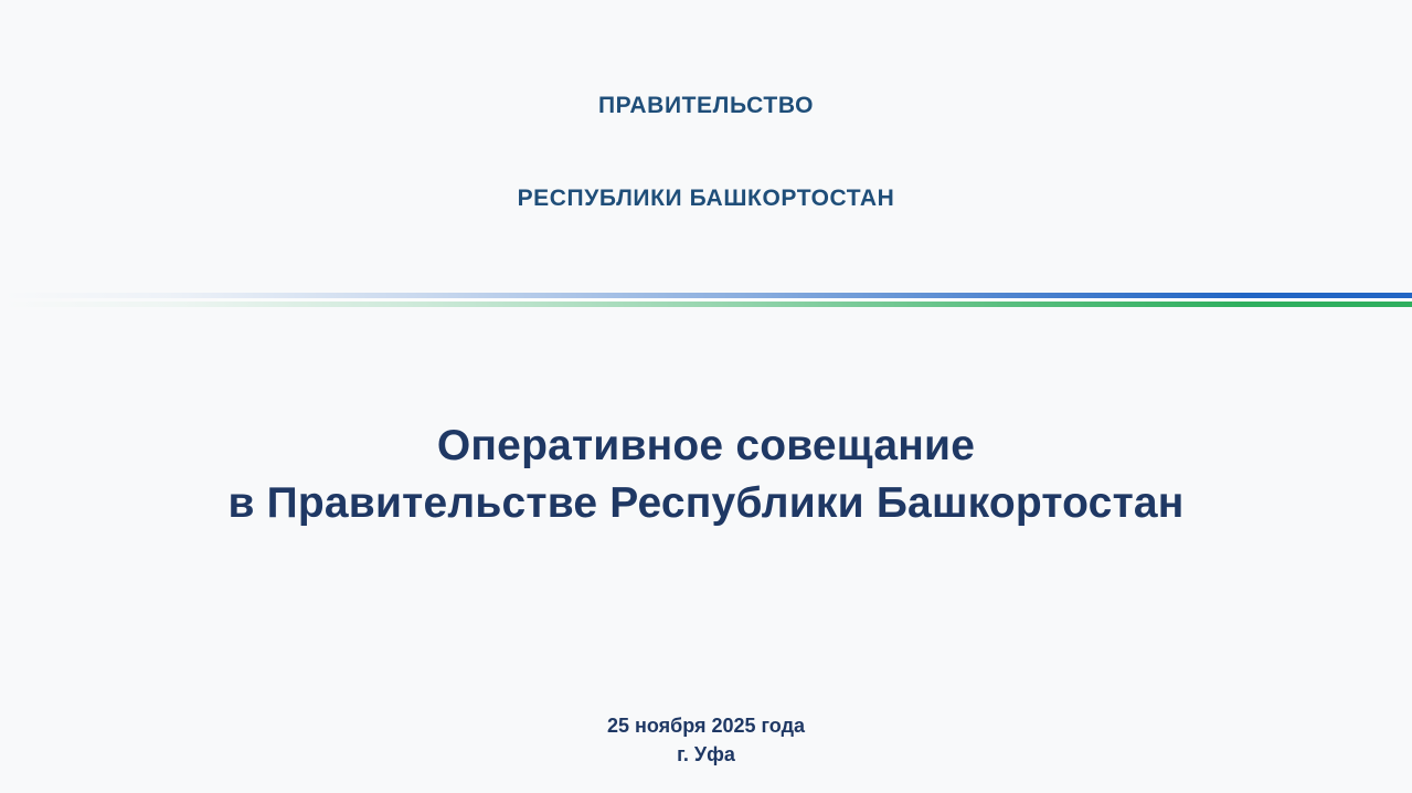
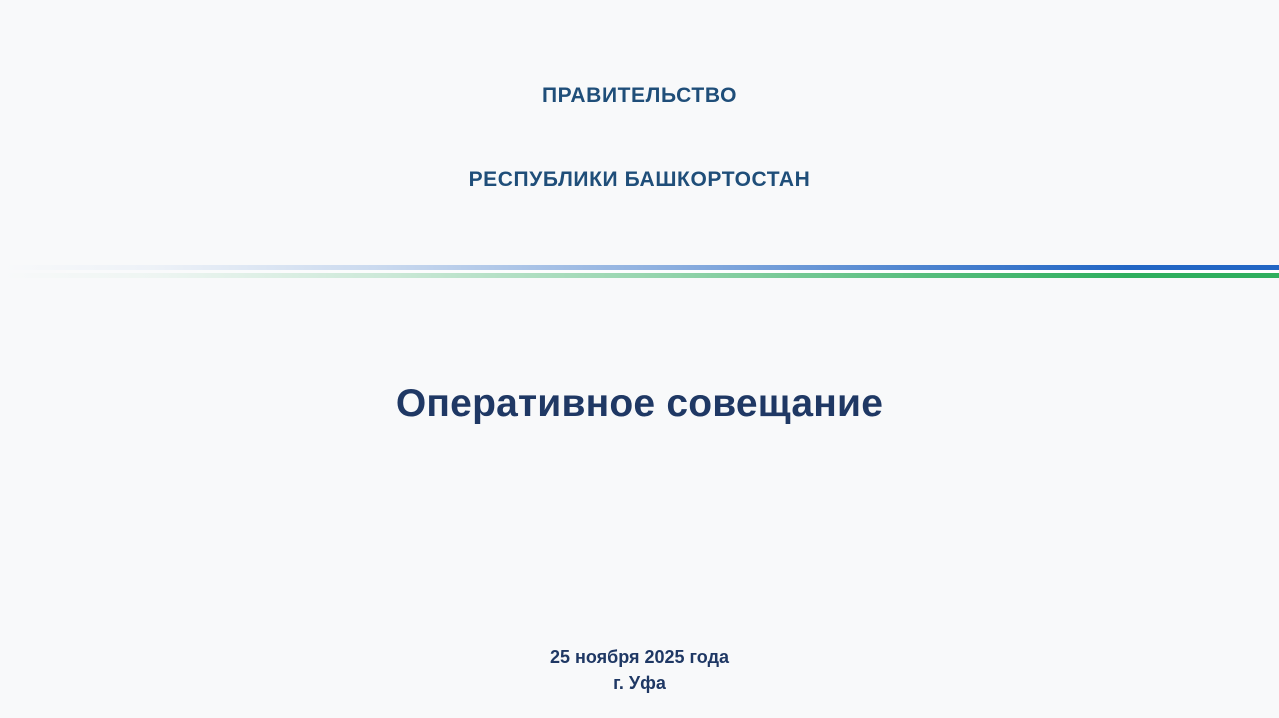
  ПРАВИТЕЛЬСТВО
  РЕСПУБЛИКИ БАШКОРТОСТАН
  Оперативное совещание
- в Правительстве Республики Башкортостан
  25 ноября 2025 года
  г. Уфа
